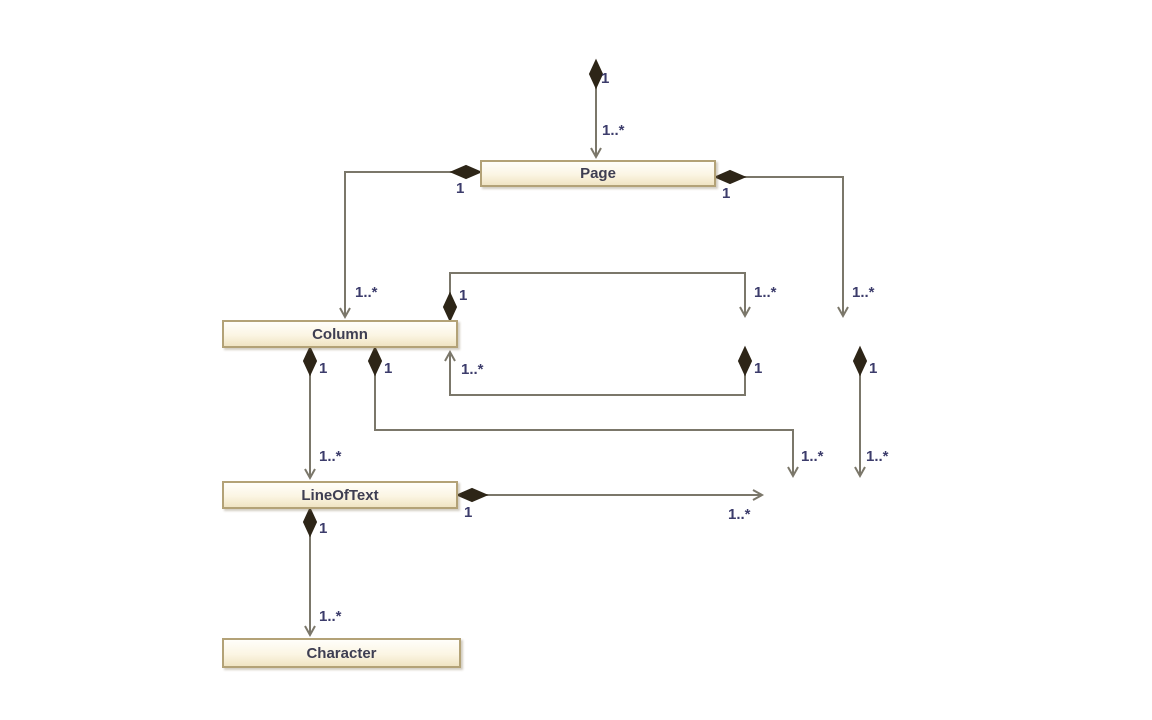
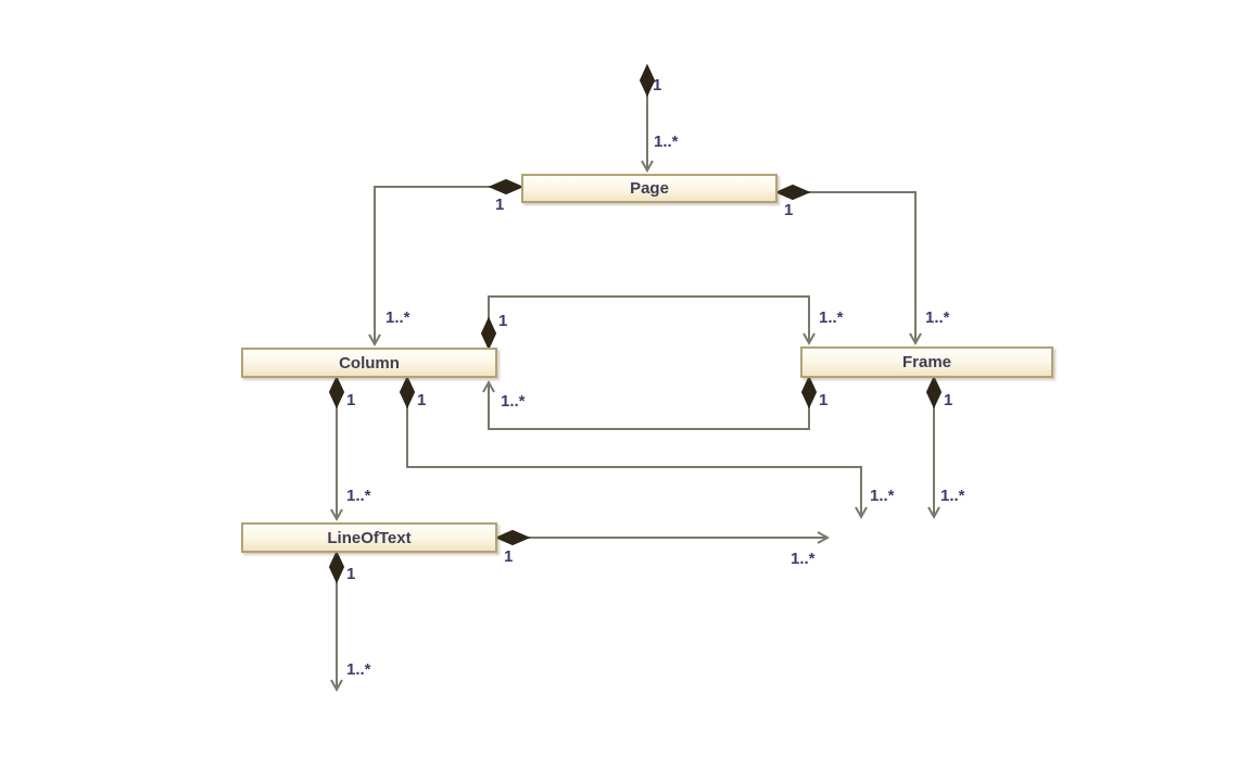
  Page
  Column
+ Frame
  LineOfText
- Character
  1
  1..*
  1
  1..*
  1
  1..*
  1
  1..*
  1
  1..*
  1
  1..*
  1
  1..*
  1
  1..*
  1
  1..*
  1
  1..*
